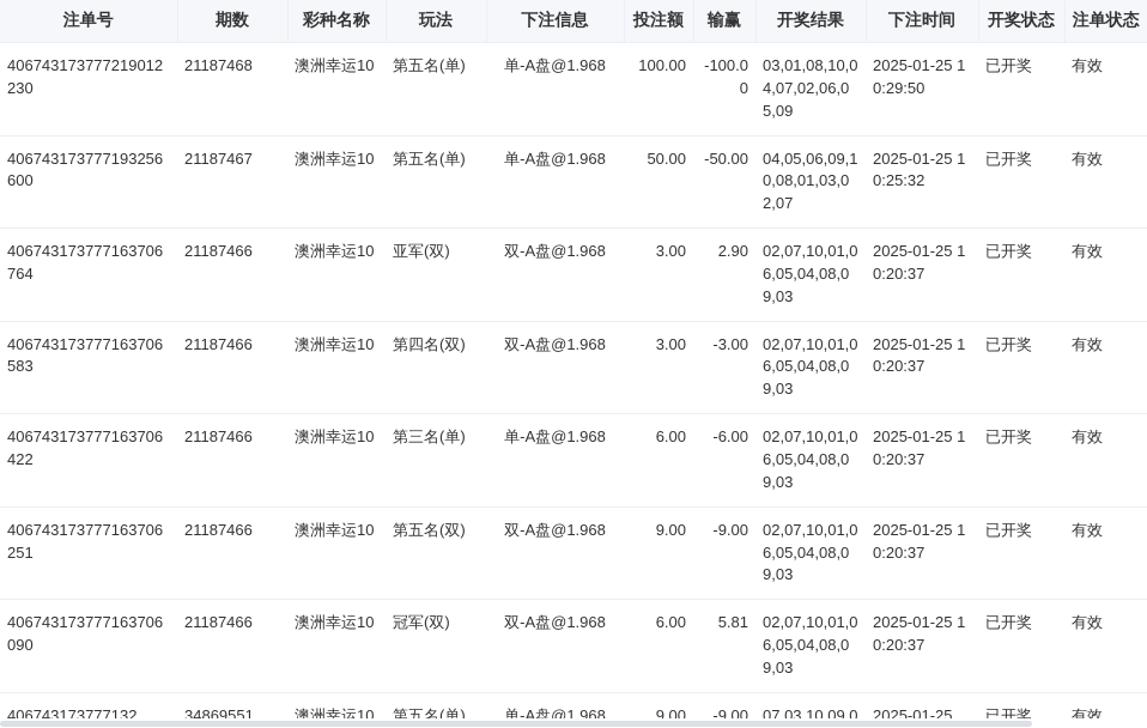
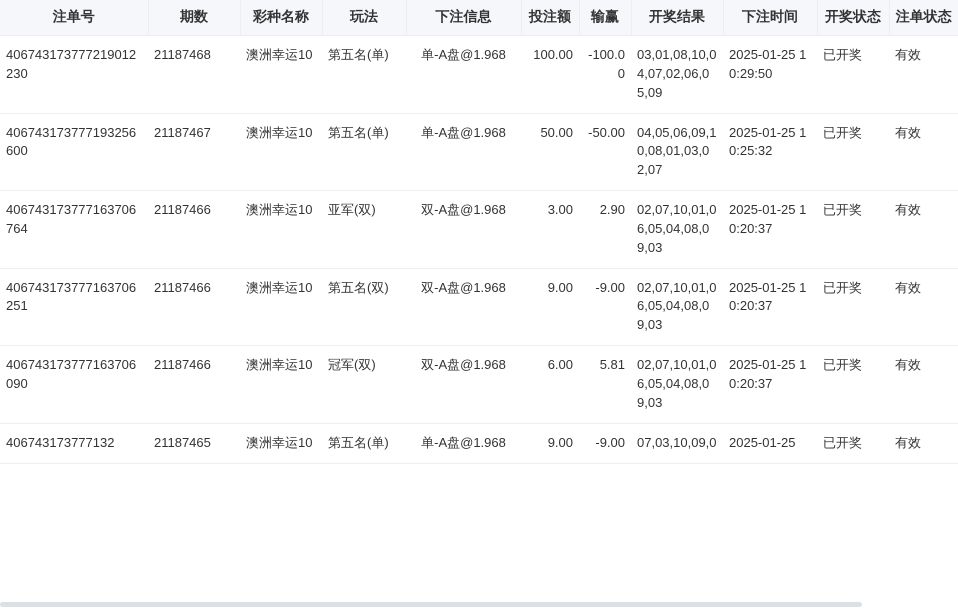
  注单号	期数	彩种名称	玩法	下注信息	投注额	输赢	开奖结果	下注时间	开奖状态	注单状态
  406743173777219012230	21187468	澳洲幸运10	第五名(单)	单-A盘@1.968	100.00	-100.00	03,01,08,10,04,07,02,06,05,09	2025-01-25 10:29:50	已开奖	有效
  406743173777193256600	21187467	澳洲幸运10	第五名(单)	单-A盘@1.968	50.00	-50.00	04,05,06,09,10,08,01,03,02,07	2025-01-25 10:25:32	已开奖	有效
  406743173777163706764	21187466	澳洲幸运10	亚军(双)	双-A盘@1.968	3.00	2.90	02,07,10,01,06,05,04,08,09,03	2025-01-25 10:20:37	已开奖	有效
- 406743173777163706583	21187466	澳洲幸运10	第四名(双)	双-A盘@1.968	3.00	-3.00	02,07,10,01,06,05,04,08,09,03	2025-01-25 10:20:37	已开奖	有效
- 406743173777163706422	21187466	澳洲幸运10	第三名(单)	单-A盘@1.968	6.00	-6.00	02,07,10,01,06,05,04,08,09,03	2025-01-25 10:20:37	已开奖	有效
  406743173777163706251	21187466	澳洲幸运10	第五名(双)	双-A盘@1.968	9.00	-9.00	02,07,10,01,06,05,04,08,09,03	2025-01-25 10:20:37	已开奖	有效
  406743173777163706090	21187466	澳洲幸运10	冠军(双)	双-A盘@1.968	6.00	5.81	02,07,10,01,06,05,04,08,09,03	2025-01-25 10:20:37	已开奖	有效
- 406743173777132	34869551	澳洲幸运10	第五名(单)	单-A盘@1.968	9.00	-9.00	07,03,10,09,0	2025-01-25	已开奖	有效
+ 406743173777132	21187465	澳洲幸运10	第五名(单)	单-A盘@1.968	9.00	-9.00	07,03,10,09,0	2025-01-25	已开奖	有效
